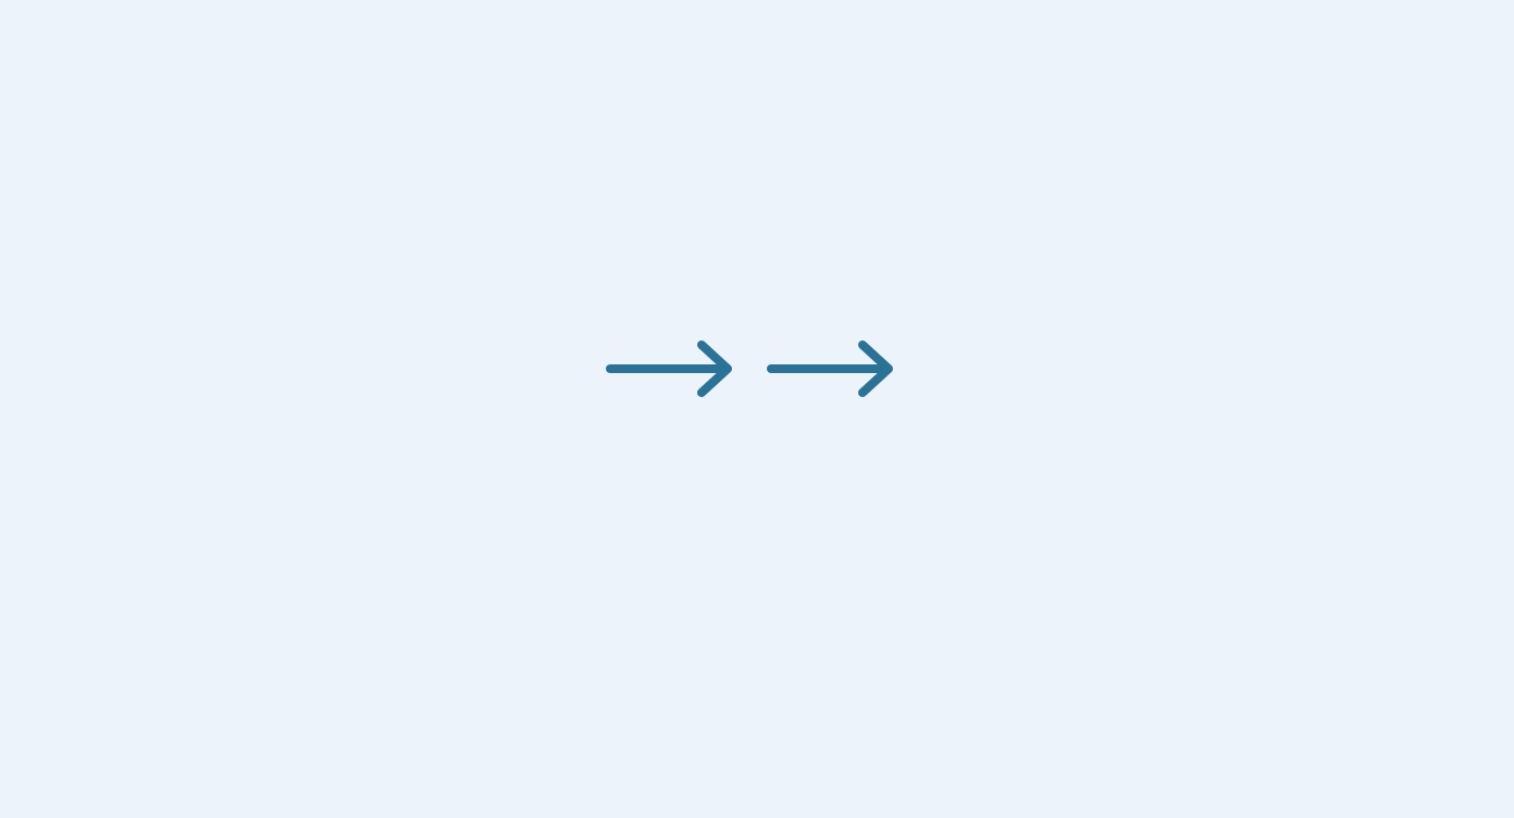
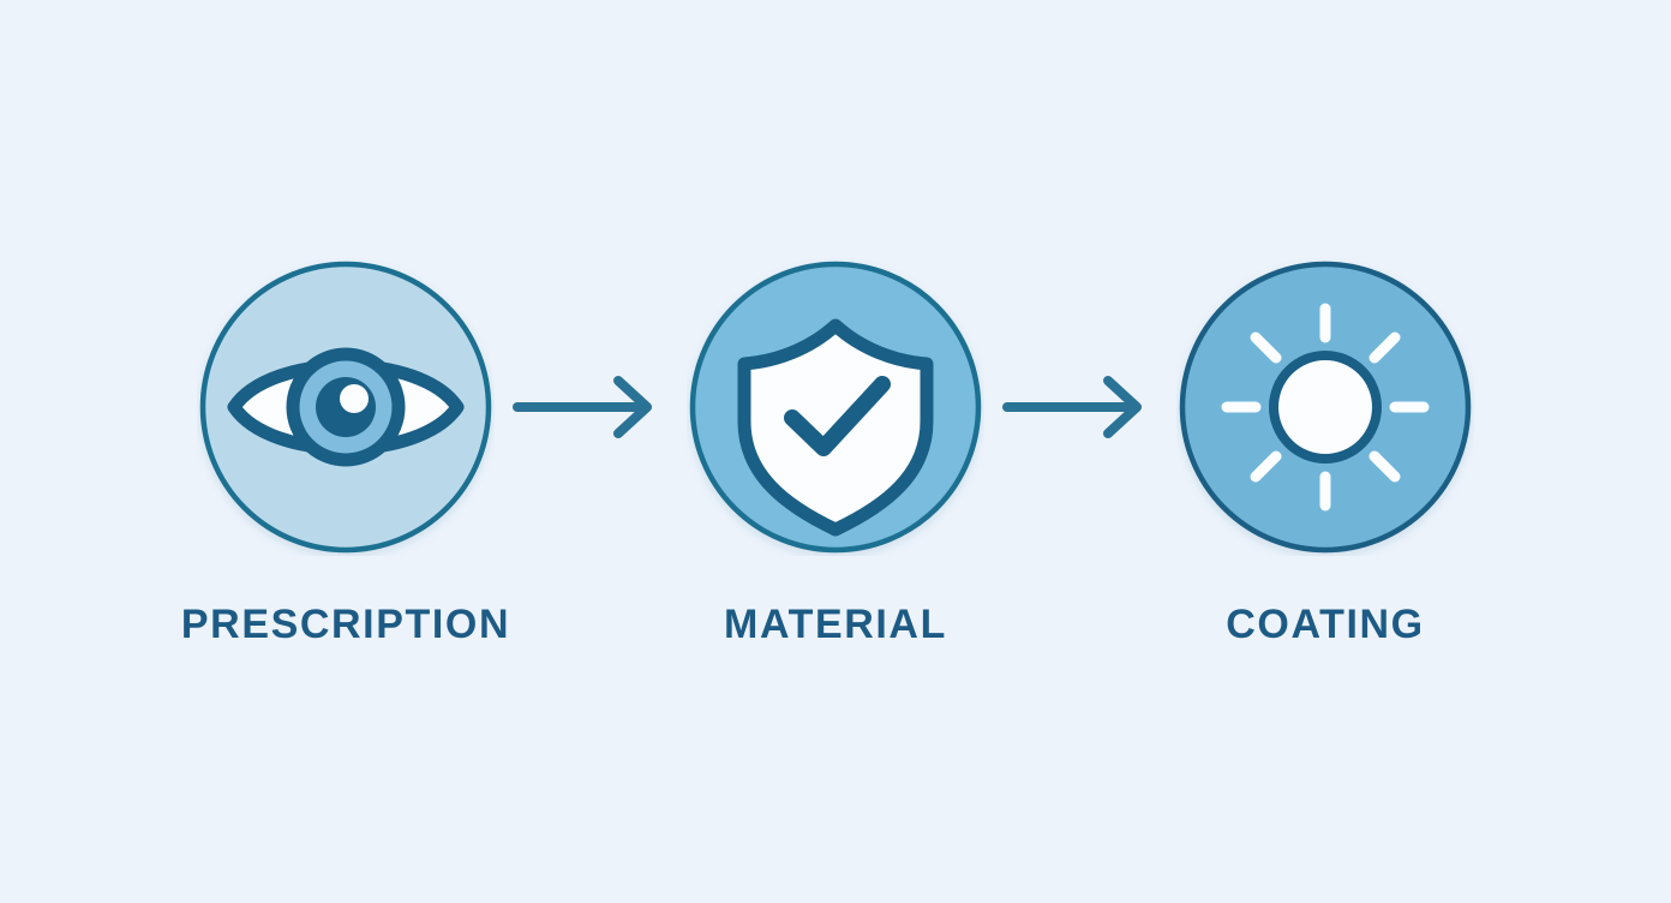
+ PRESCRIPTION
+ MATERIAL
+ COATING
